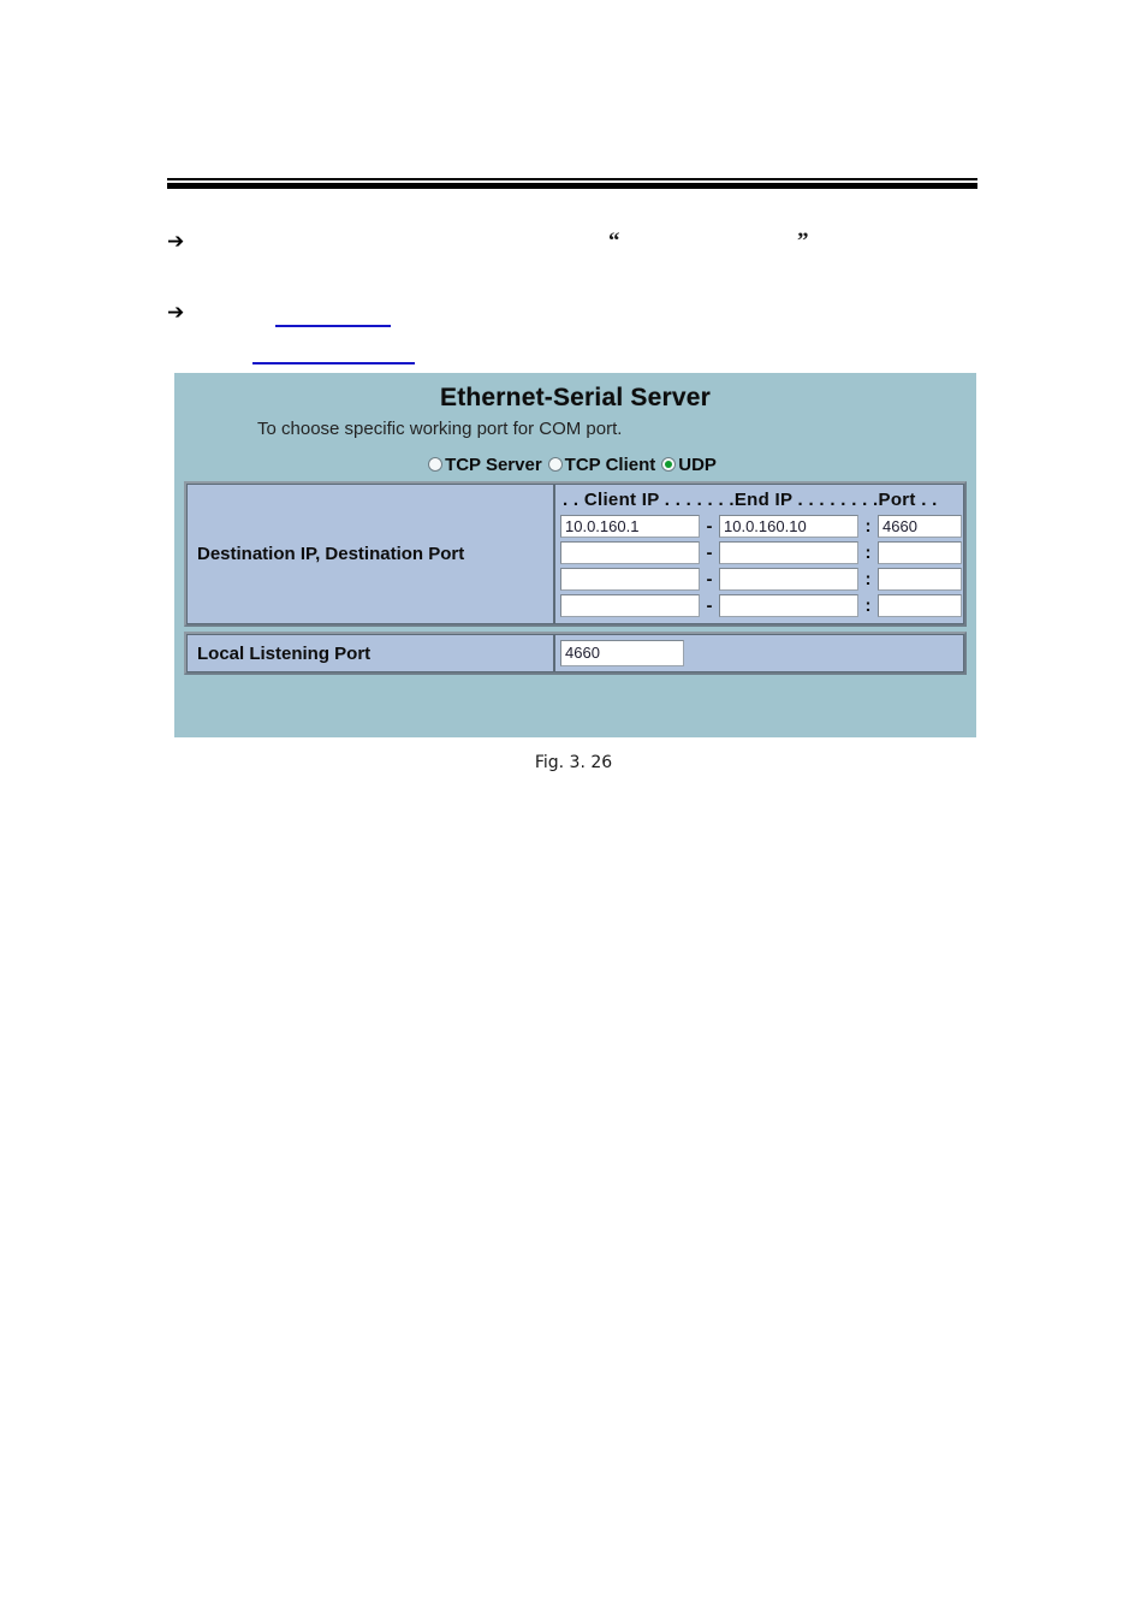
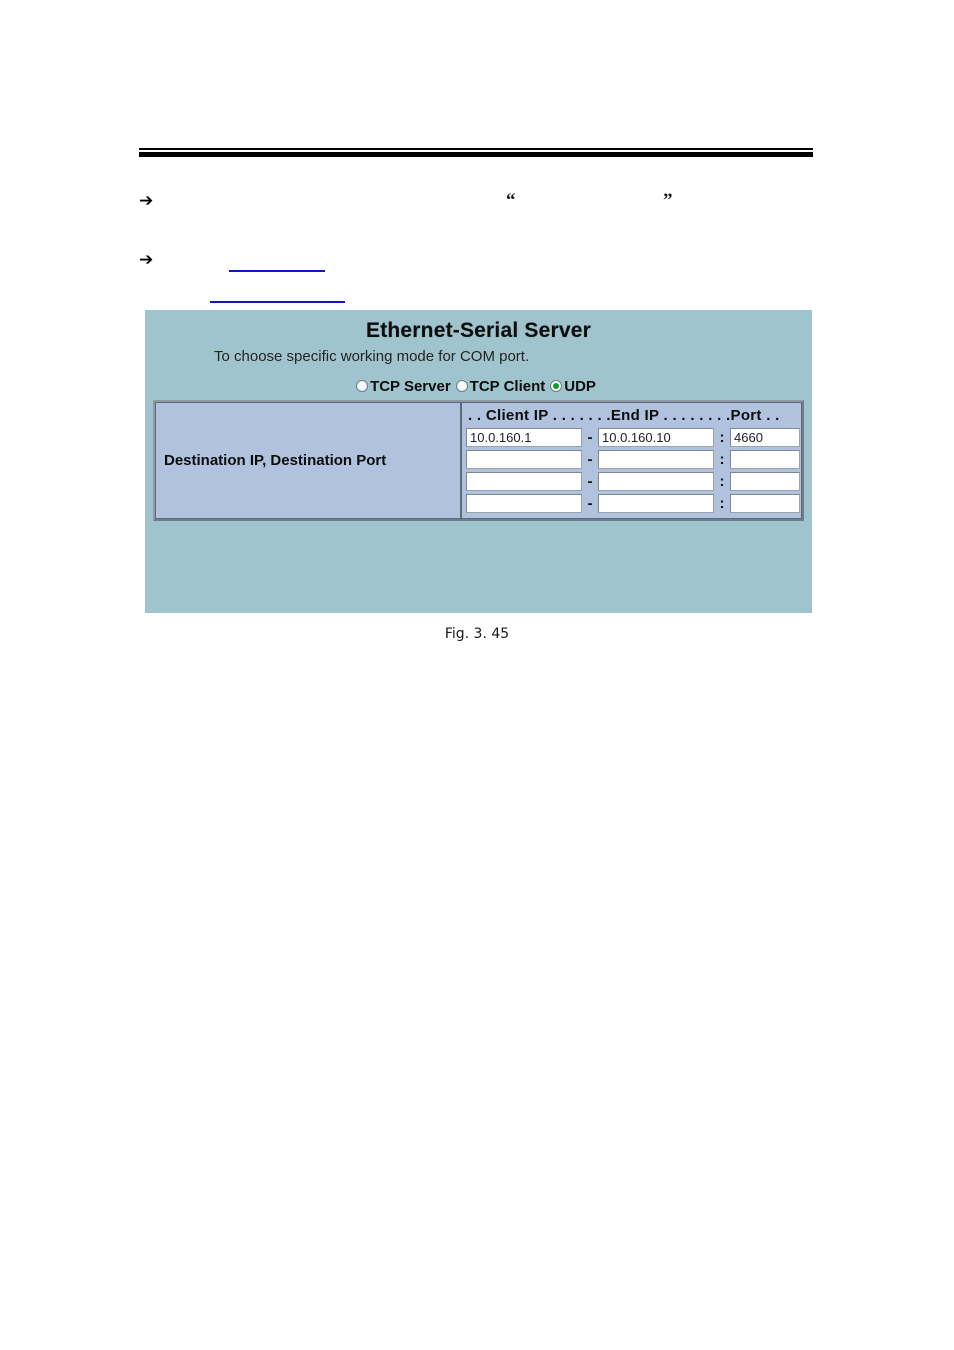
  ➔
  “
  ”
  ➔
  Ethernet-Serial Server
- To choose specific working port for COM port.
+ To choose specific working mode for COM port.
  TCP Server TCP Client UDP
  Destination IP, Destination Port	. . Client IP . . . . . . .End IP . . . . . . . .Port . . 10.0.160.1 - 10.0.160.10 : 4660 - : - : - :
- Local Listening Port	4660
- Fig. 3. 26
+ Fig. 3. 45
